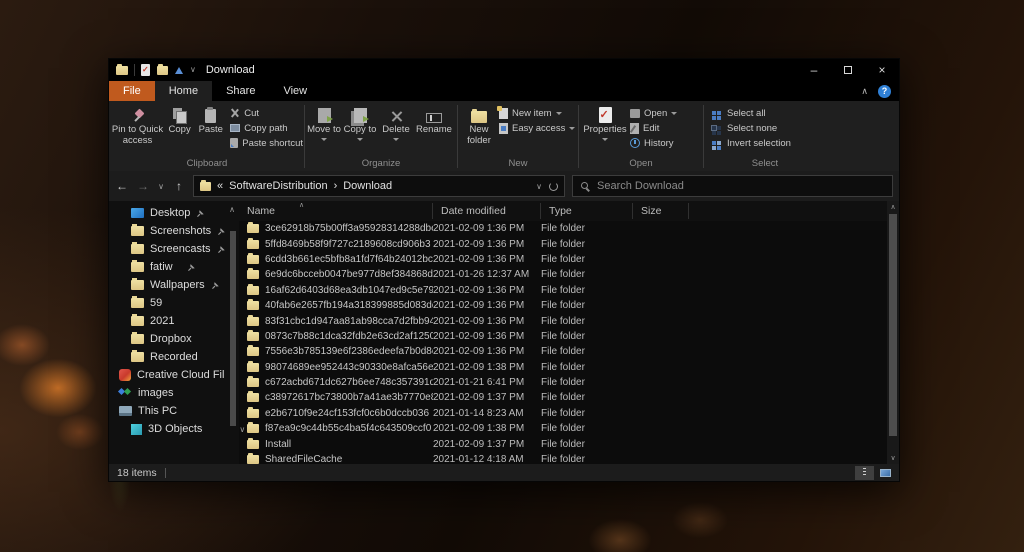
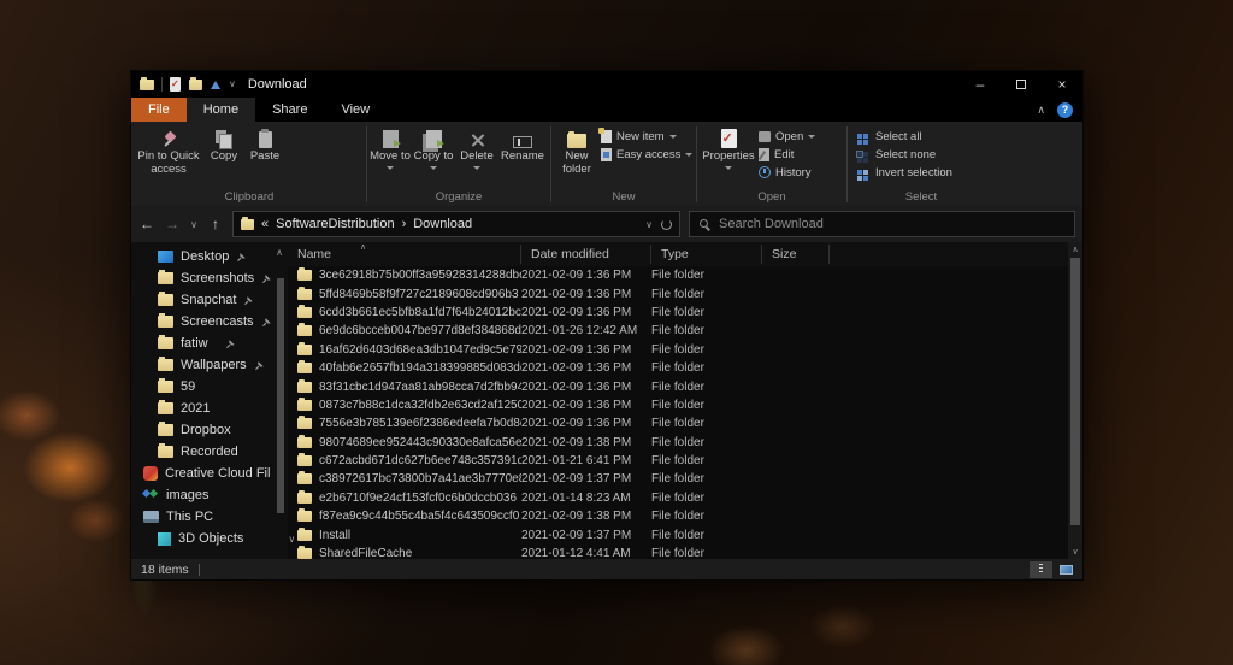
  ∨
  Download
  –
  ×
  File
  Home
  Share
  View
  ∧
  ?
  Pin to Quick access
  Copy
  Paste
- Cut
- Copy path
- Paste shortcut
  Clipboard
  Move to
  Copy to
  Delete
  Rename
  Organize
  New folder
  New item
  Easy access
  New
  Properties
  Open
  Edit
  History
  Open
  Select all
  Select none
  Invert selection
  Select
  ←
  →
  ∨
  ↑
  «
  SoftwareDistribution
  ›
  Download
  ∨
  Search Download
  ∧
  Desktop
  Screenshots
+ Snapchat
  Screencasts
  fatiw
  Wallpapers
  59
  2021
  Dropbox
  Recorded
  Creative Cloud Fil
  images
  This PC
  3D Objects
  ∨
  Name
  Date modified
  Type
  Size
  3ce62918b75b00ff3a95928314288db
  2021-02-09 1:36 PM
  File folder
  5ffd8469b58f9f727c2189608cd906b3
  2021-02-09 1:36 PM
  File folder
  6cdd3b661ec5bfb8a1fd7f64b24012bc
  2021-02-09 1:36 PM
  File folder
  6e9dc6bcceb0047be977d8ef384868d
- 2021-01-26 12:37 AM
+ 2021-01-26 12:42 AM
  File folder
  16af62d6403d68ea3db1047ed9c5e79
  2021-02-09 1:36 PM
  File folder
  40fab6e2657fb194a318399885d083d
  2021-02-09 1:36 PM
  File folder
  83f31cbc1d947aa81ab98cca7d2fbb94
  2021-02-09 1:36 PM
  File folder
  0873c7b88c1dca32fdb2e63cd2af1250
  2021-02-09 1:36 PM
  File folder
  7556e3b785139e6f2386edeefa7b0d8
  2021-02-09 1:36 PM
  File folder
  98074689ee952443c90330e8afca56e
  2021-02-09 1:38 PM
  File folder
  c672acbd671dc627b6ee748c357391d
  2021-01-21 6:41 PM
  File folder
  c38972617bc73800b7a41ae3b7770e
  2021-02-09 1:37 PM
  File folder
  e2b6710f9e24cf153fcf0c6b0dccb036
  2021-01-14 8:23 AM
  File folder
  f87ea9c9c44b55c4ba5f4c643509ccf0
  2021-02-09 1:38 PM
  File folder
  Install
  2021-02-09 1:37 PM
  File folder
  SharedFileCache
- 2021-01-12 4:18 AM
+ 2021-01-12 4:41 AM
  File folder
  18 items
